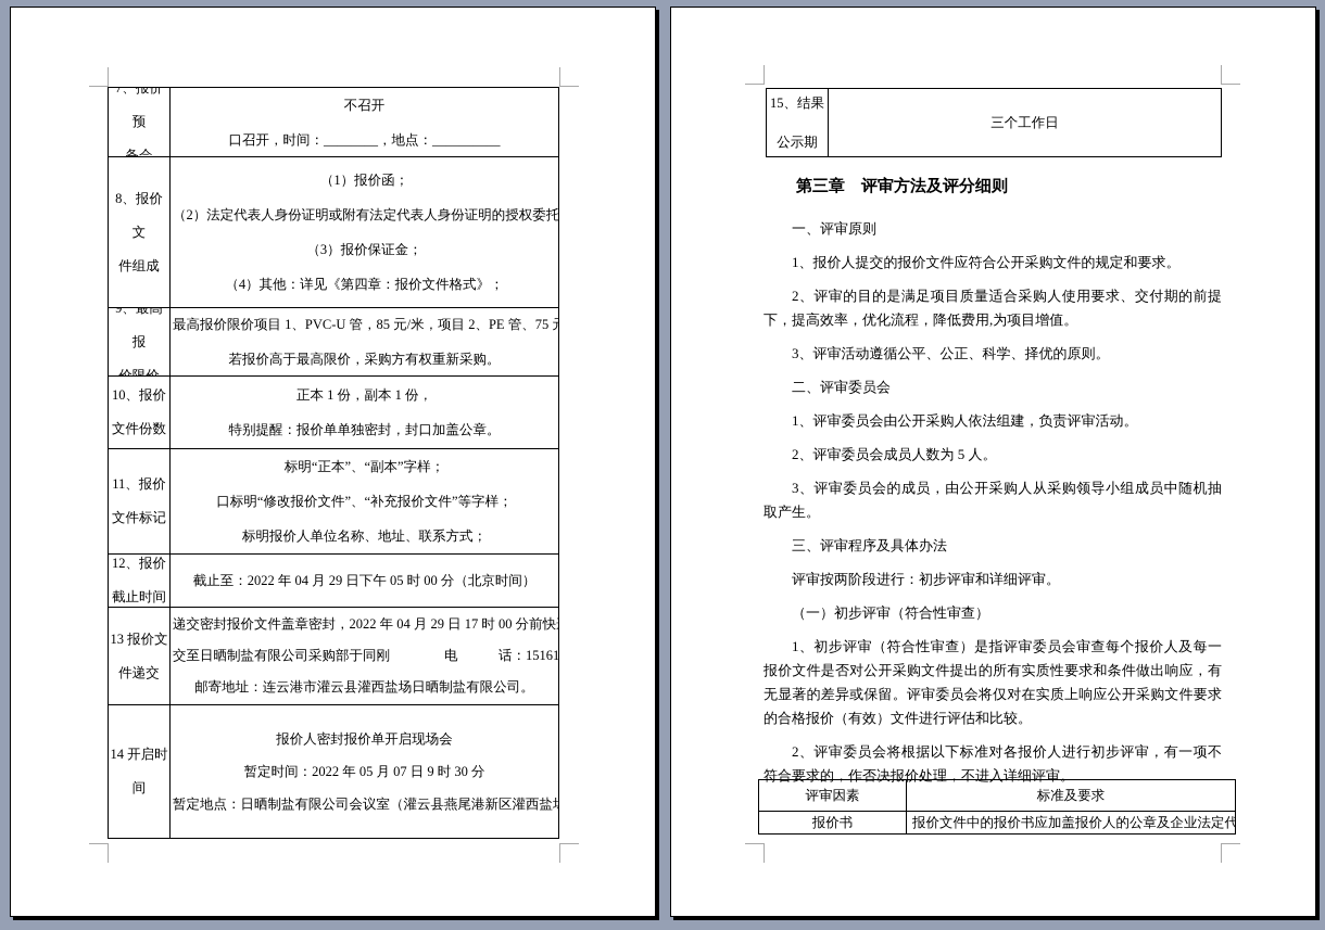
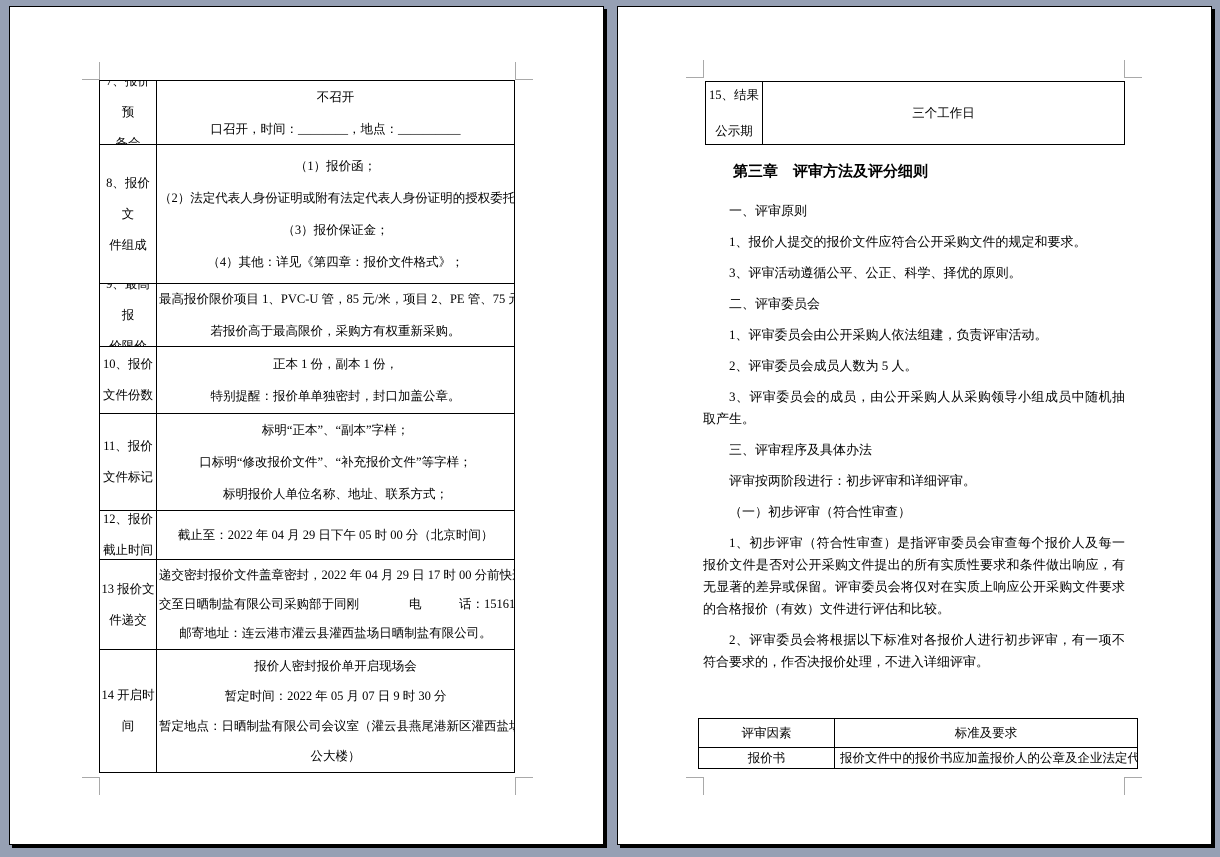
  7、报价预
  备会
  不召开
  口召开，时间：________，地点：__________
  8、报价文
  件组成
  （1）报价函；
  （2）法定代表人身份证明或附有法定代表人身份证明的授权委托
  （3）报价保证金；
  （4）其他：详见《第四章：报价文件格式》；
  9、最高报
  价限价
  最高报价限价项目 1、PVC-U 管，85 元/米，项目 2、PE 管、75
  若报价高于最高限价，采购方有权重新采购。
  10、报价
  文件份数
  正本 1 份，副本 1 份，
  特别提醒：报价单单独密封，封口加盖公章。
  11、报价
  文件标记
  标明“正本”、“副本”字样；
  口标明“修改报价文件”、“补充报价文件”等字样；
  标明报价人单位名称、地址、联系方式；
  12、报价
  截止时间
  截止至：2022 年 04 月 29 日下午 05 时 00 分（北京时间）
  13 报价文
  件递交
  递交密封报价文件盖章密封，2022 年 04 月 29 日 17 时 00 分前快
  交至日晒制盐有限公司采购部于同刚 电 话：15161
  邮寄地址：连云港市灌云县灌西盐场日晒制盐有限公司。
  14 开启时
  间
  报价人密封报价单开启现场会
  暂定时间：2022 年 05 月 07 日 9 时 30 分
  暂定地点：日晒制盐有限公司会议室（灌云县燕尾港新区灌西盐
+ 公大楼）
  15、结果
  公示期
  三个工作日
  第三章 评审方法及评分细则
  一、评审原则
  1、报价人提交的报价文件应符合公开采购文件的规定和要求。
- 2、评审的目的是满足项目质量适合采购人使用要求、交付期的前提下，提高效率，优化流程，降低费用,为项目增值。
  3、评审活动遵循公平、公正、科学、择优的原则。
  二、评审委员会
  1、评审委员会由公开采购人依法组建，负责评审活动。
  2、评审委员会成员人数为 5 人。
  3、评审委员会的成员，由公开采购人从采购领导小组成员中随机抽取产生。
  三、评审程序及具体办法
  评审按两阶段进行：初步评审和详细评审。
  （一）初步评审（符合性审查）
  1、初步评审（符合性审查）是指评审委员会审查每个报价人及每一报价文件是否对公开采购文件提出的所有实质性要求和条件做出响应，有无显著的差异或保留。评审委员会将仅对在实质上响应公开采购文件要求的合格报价（有效）文件进行评估和比较。
  2、评审委员会将根据以下标准对各报价人进行初步评审，有一项不符合要求的，作否决报价处理，不进入详细评审。
  评审因素
  标准及要求
  报价书
  报价文件中的报价书应加盖报价人的公章及企业法定代
